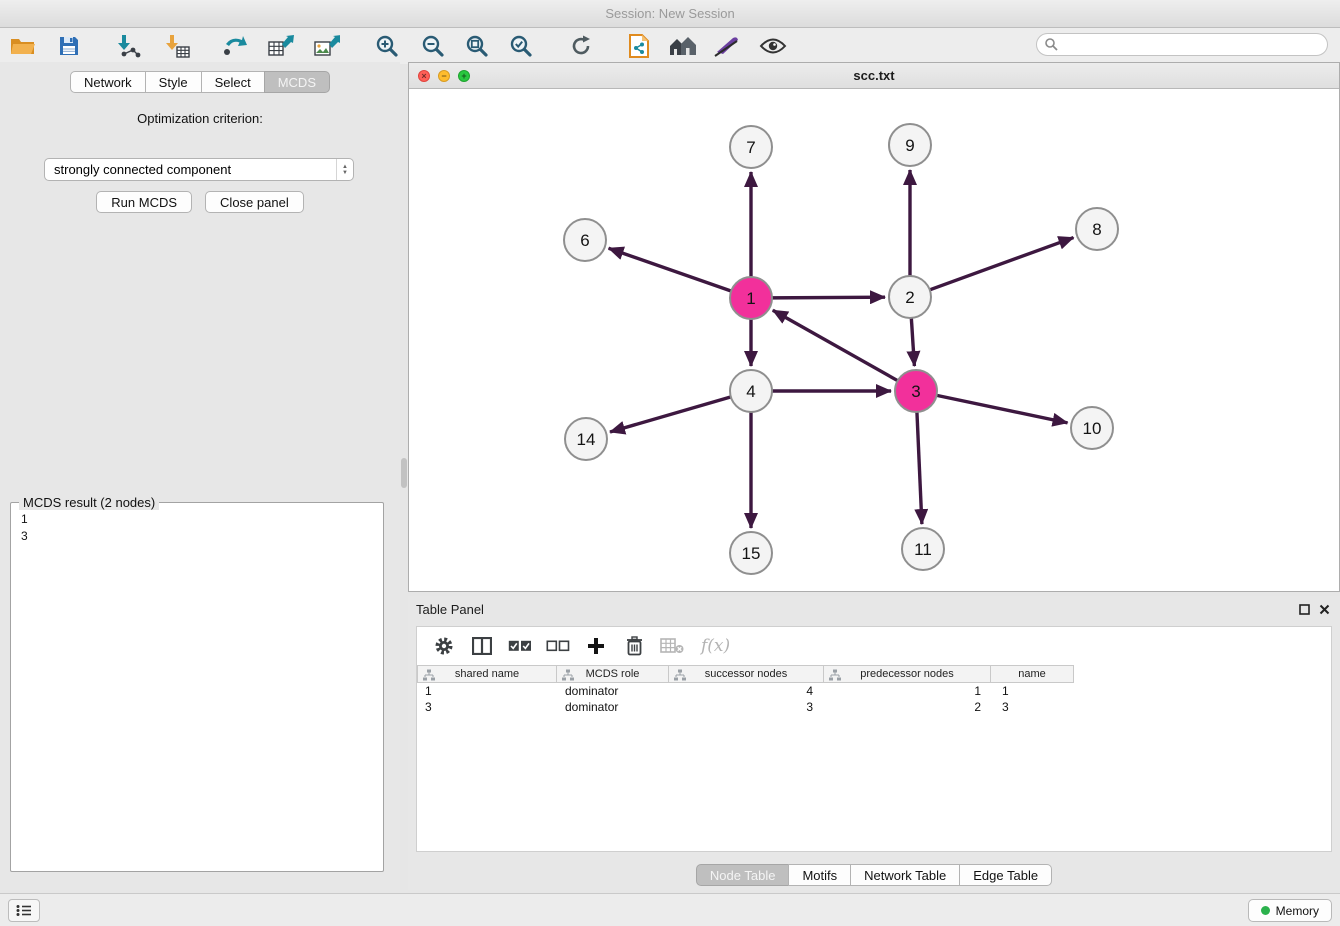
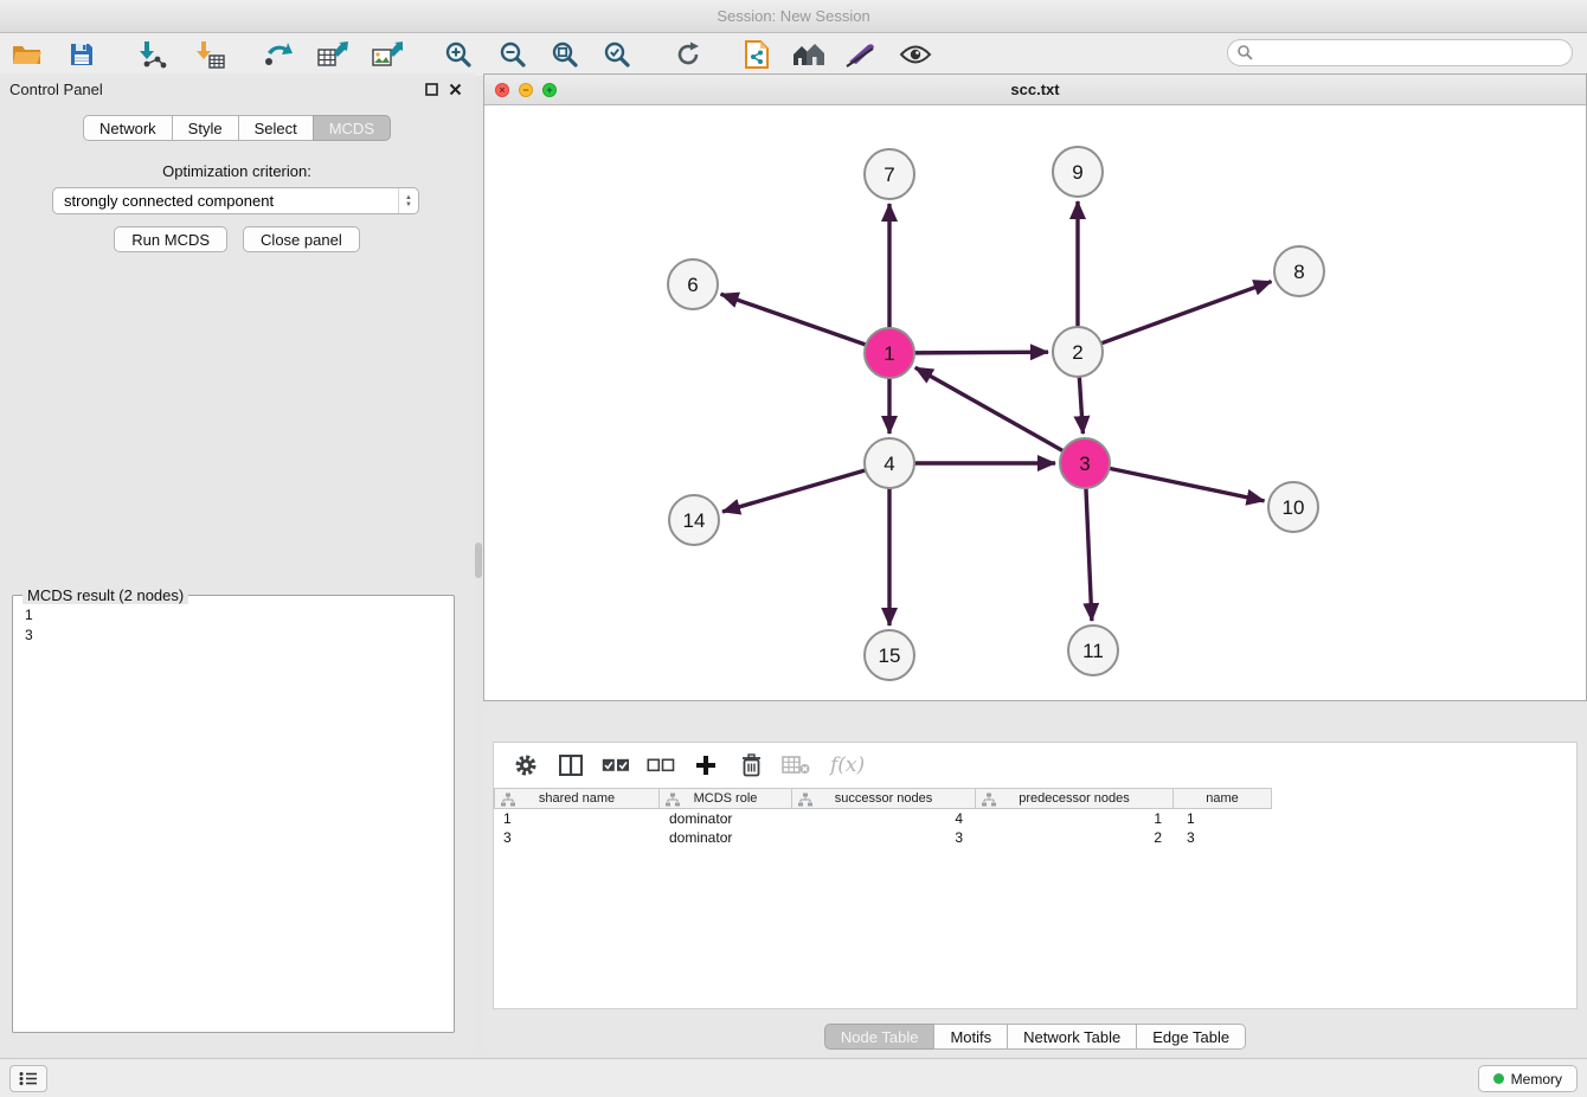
  Session: New Session
+ Control Panel
  Network
  Style
  Select
  MCDS
  Optimization criterion:
  strongly connected component
  Run MCDS
  Close panel
  MCDS result (2 nodes)
  1
  3
  ×
  −
  +
  scc.txt
  7
  9
  6
  8
  1
  2
  4
  3
  14
  10
  15
  11
- Table Panel
  f(x)
  shared name
  MCDS role
  successor nodes
  predecessor nodes
  name
  1
  dominator
  4
  1
  1
  3
  dominator
  3
  2
  3
  Node Table
  Motifs
  Network Table
  Edge Table
  Memory
